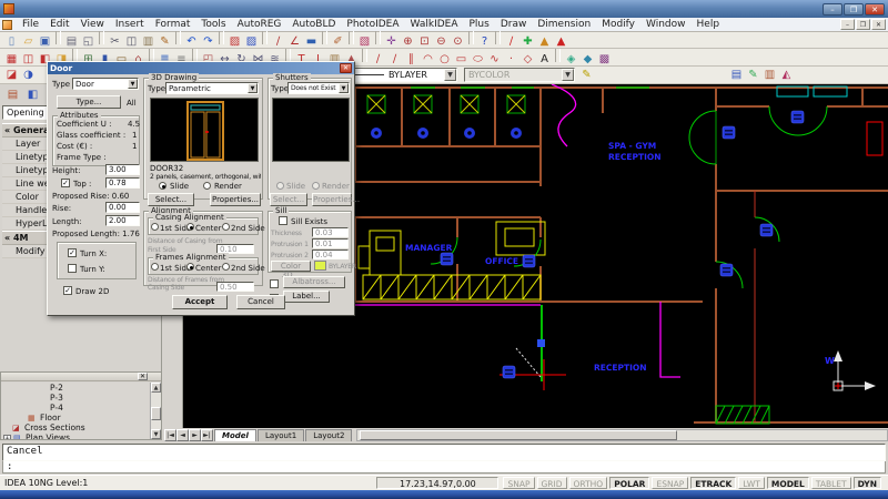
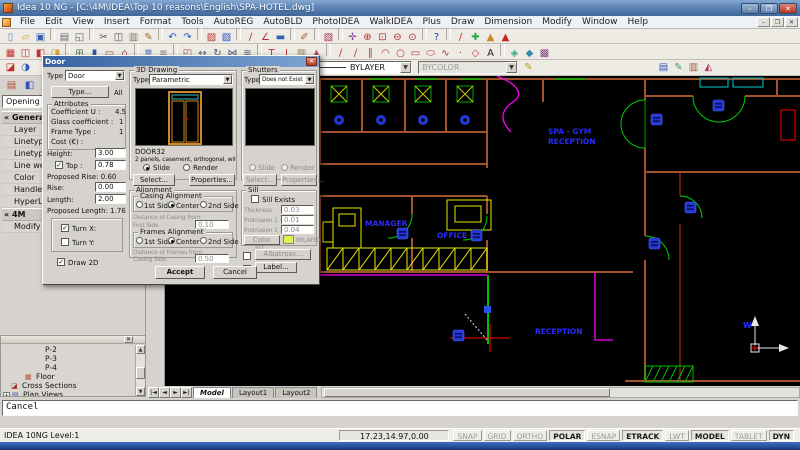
+ Idea 10 NG - [C:\4M\IDEA\Top 10 reasons\English\SPA-HOTEL.dwg]
  –
  ❐
  ✕
  File Edit View Insert Format Tools AutoREG AutoBLD PhotoIDEA WalkIDEA Plus Draw Dimension Modify Window Help
  ▯ ▱ ▣ ▤ ◱ ✂ ◫ ▥ ✎ ↶ ↷ ▨ ▨ ∕ ∠ ▬ ✐ ▧ ✛ ⊕ ⊡ ⊖ ⊙ ? ∕ ✚ ▲ ▲
  ▦ ◫ ◧ ◨ ⊞ ▮ ▭ ⌂ ≣ ≡ ◰ ↔ ↻ ⋈ ≋ T I ▥ ▲ ∕ ∕ ∥ ◠ ○ ▭ ⬭ ∿ · ◇ A ◈ ◆ ▩
  ◪ ◑
  BYLAYER
  BYCOLOR
  ✎
  ▤ ✎ ▥ ◭
  ▤
  ◧
  Opening
  « Gener
  Layer
  Linety
  Linety
  Color
  Handle
  « 4M
  Modify
  SPA - GYM
  RECEPTION
  MANAGER
  OFFICE
  RECEPTION
  W
  P-2
  P-3
  P-4
  ▦ Floor
  ◪ Cross Sections
  ▤ Plan Views
  Model
  Layout1
  Layout2
  Cancel
- :
  IDEA 10NG Level:1
  17.23,14.97,0.00
  SNAP GRID ORTHO POLAR ESNAP ETRACK LWT MODEL TABLET DYN
  Door
  Type
  Door
  Type...
  All
  Attributes
  Coefficient U :
  4.5
  Glass coefficient :
  1
- Cost (€) :
+ Frame Type :
  1
- Frame Type :
+ Cost (€) :
  Height:
  3.00
  ✓
  Top :
  0.78
  Proposed Rise: 0.60
  Rise:
  0.00
  Length:
  2.00
  Proposed Length: 1.76
  ✓
  Turn X:
  Turn Y:
  ✓
  Draw 2D
  3D Drawing
  Type
  Parametric
  DOOR32
  Slide
  Render
  Select...
  Properties...
  Shutters
  Type
  Slide
  Render
  Select...
  Properties...
  Alignment
  Casing Alignment
  1st Sid
  Center
  2nd Side
  0.10
  Frames Alignment
  1st Sid
  Center
  2nd Side
  0.50
  Sill
  Sill Exists
  0.03
  0.01
  0.04
  Color 3D...
  Albatross...
  Label...
  Accept
  Cancel
